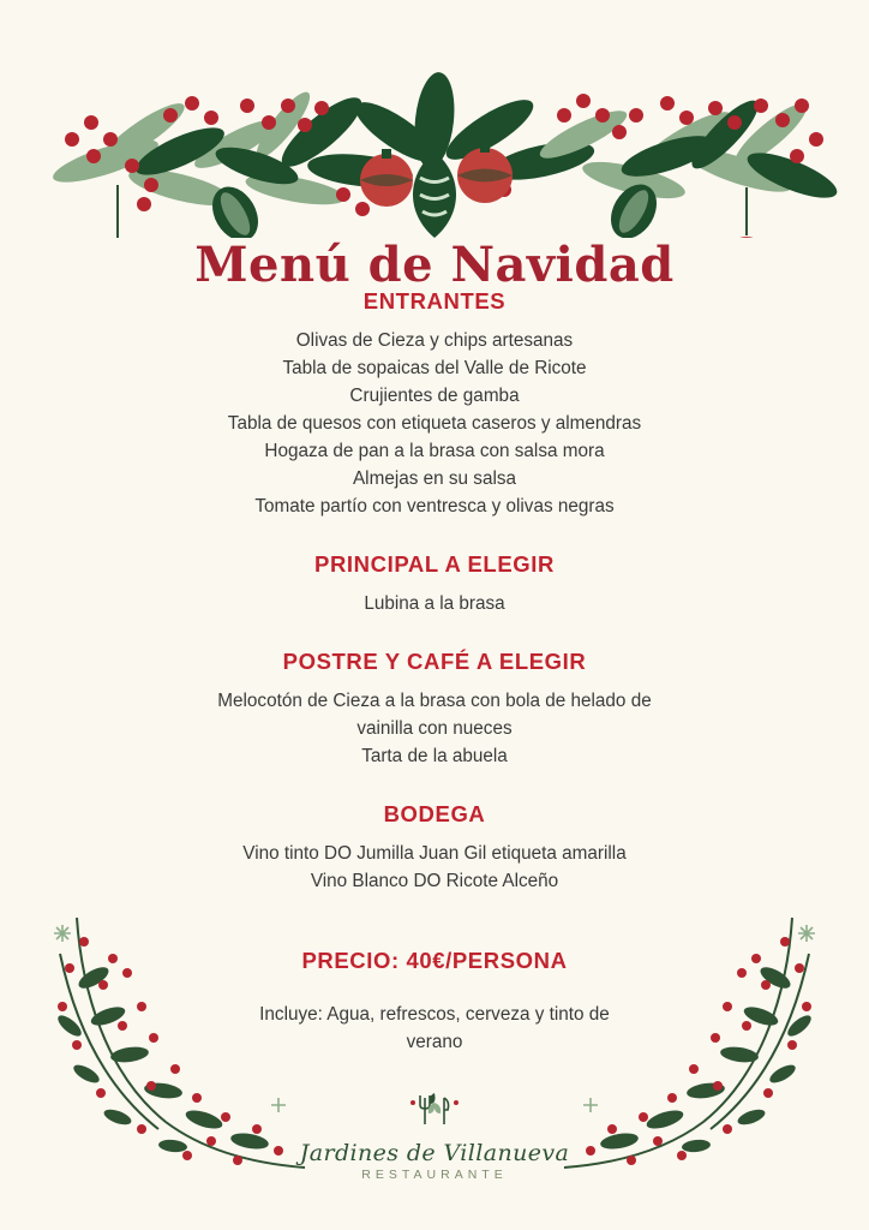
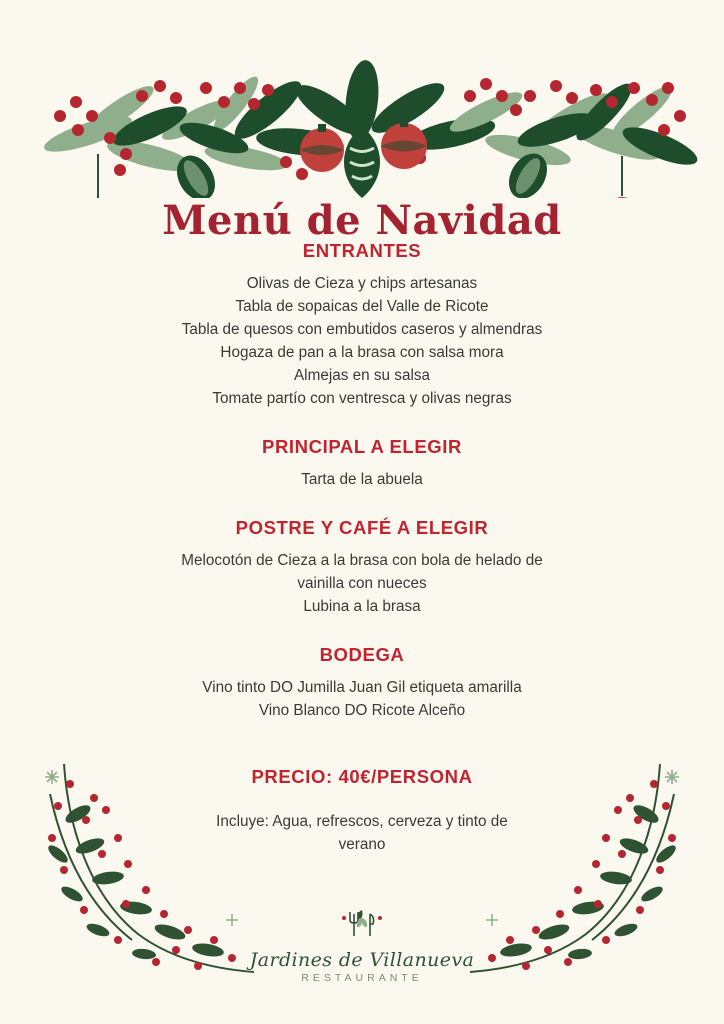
  Menú de Navidad
  ENTRANTES
  Olivas de Cieza y chips artesanas
  Tabla de sopaicas del Valle de Ricote
- Crujientes de gamba
- Tabla de quesos con etiqueta caseros y almendras
+ Tabla de quesos con embutidos caseros y almendras
  Hogaza de pan a la brasa con salsa mora
  Almejas en su salsa
  Tomate partío con ventresca y olivas negras
  PRINCIPAL A ELEGIR
- Lubina a la brasa
+ Tarta de la abuela
  POSTRE Y CAFÉ A ELEGIR
  Melocotón de Cieza a la brasa con bola de helado de vainilla con nueces
- Tarta de la abuela
+ Lubina a la brasa
  BODEGA
  Vino tinto DO Jumilla Juan Gil etiqueta amarilla
  Vino Blanco DO Ricote Alceño
  PRECIO: 40€/PERSONA
  Incluye: Agua, refrescos, cerveza y tinto de verano
  Jardines de Villanueva
  RESTAURANTE
